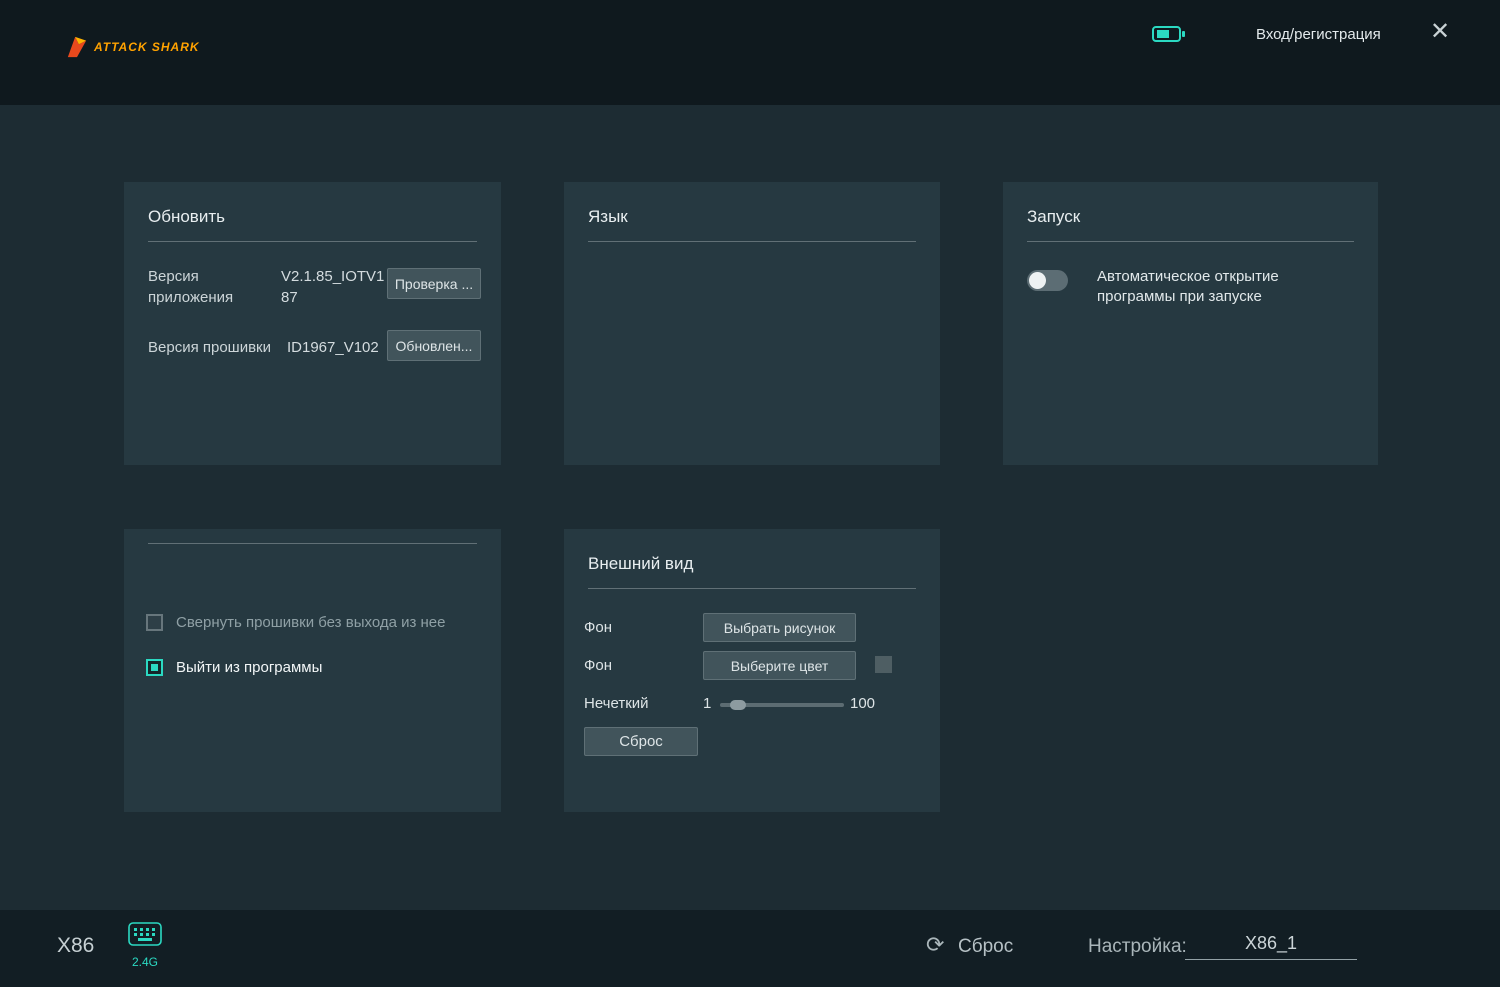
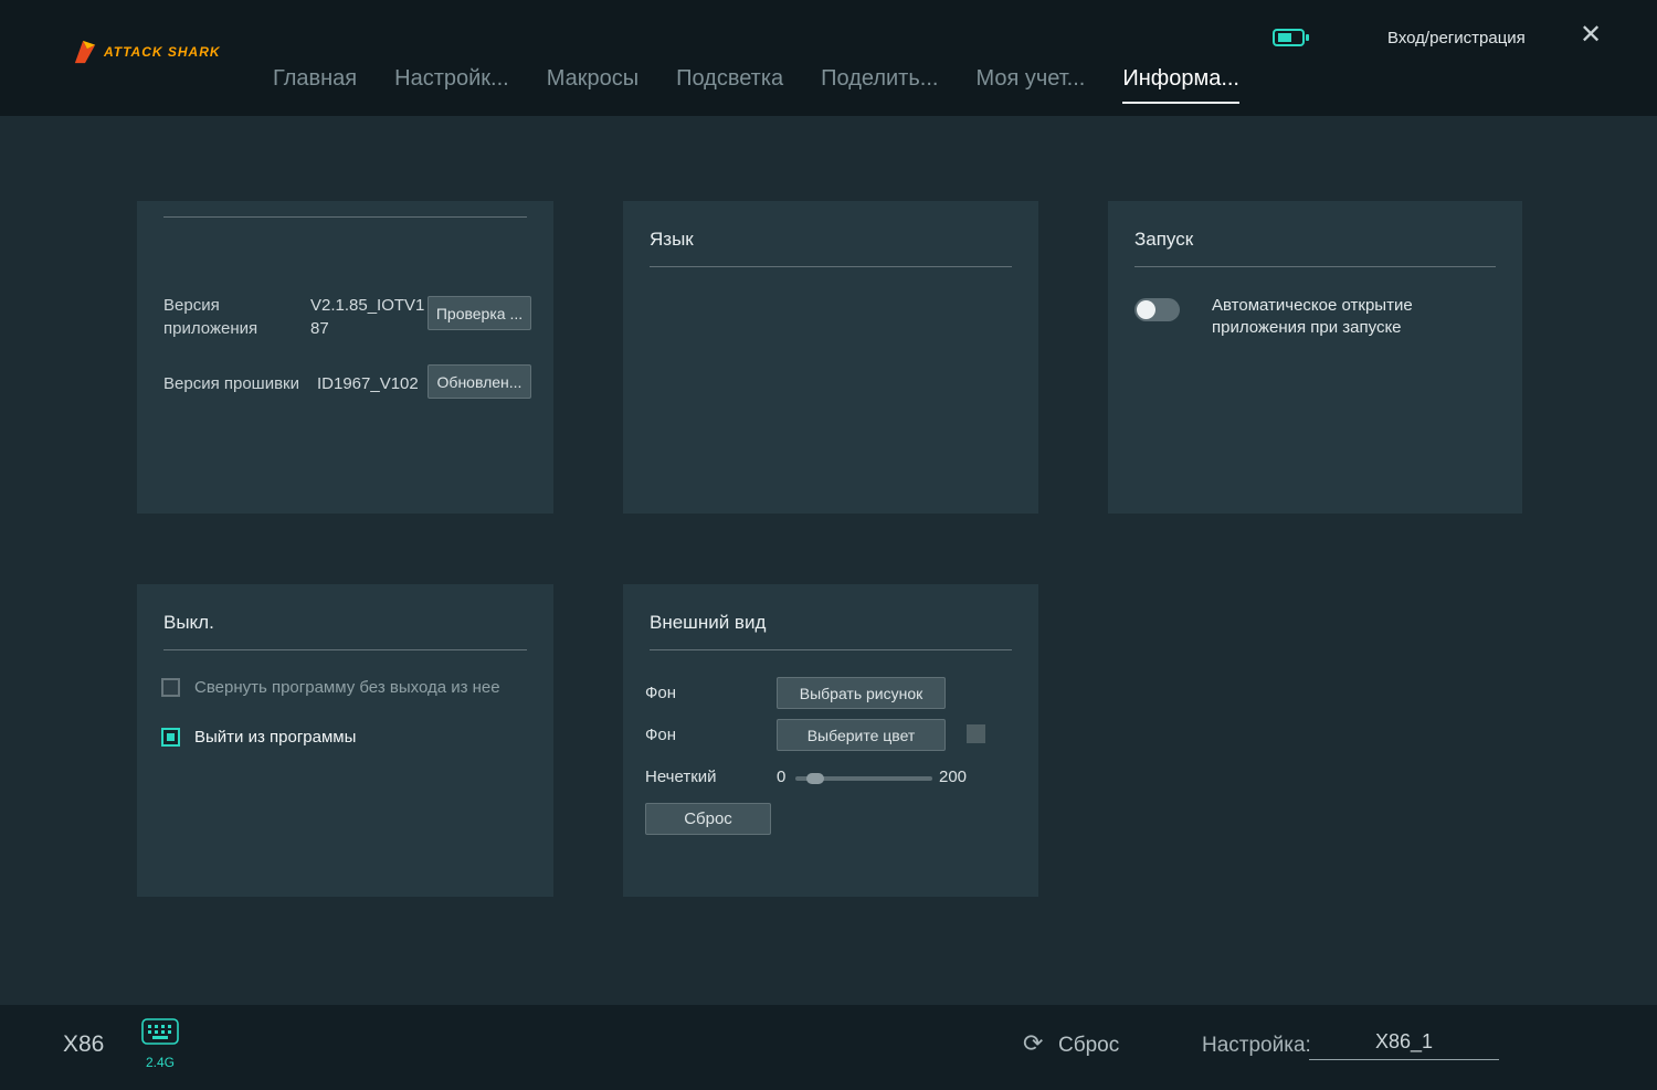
  ATTACK SHARK
+ Главная
+ Настройк...
+ Макросы
+ Подсветка
+ Поделить...
+ Моя учет...
+ Информа...
  Вход/регистрация
  ✕
- Обновить
  Версия приложения
  V2.1.85_IOTV187
  Проверка ...
  Версия прошивки
  ID1967_V102
  Обновлен...
  Язык
  Запуск
- Автоматическое открытие программы при запуске
+ Автоматическое открытие приложения при запуске
+ Выкл.
- Свернуть прошивки без выхода из нее
+ Свернуть программу без выхода из нее
  Выйти из программы
  Внешний вид
  Фон
  Выбрать рисунок
  Фон
  Выберите цвет
  Нечеткий
- 1
+ 0
- 100
+ 200
  Сброс
  X86
  2.4G
  ⟳
  Сброс
  Настройка:
  X86_1
